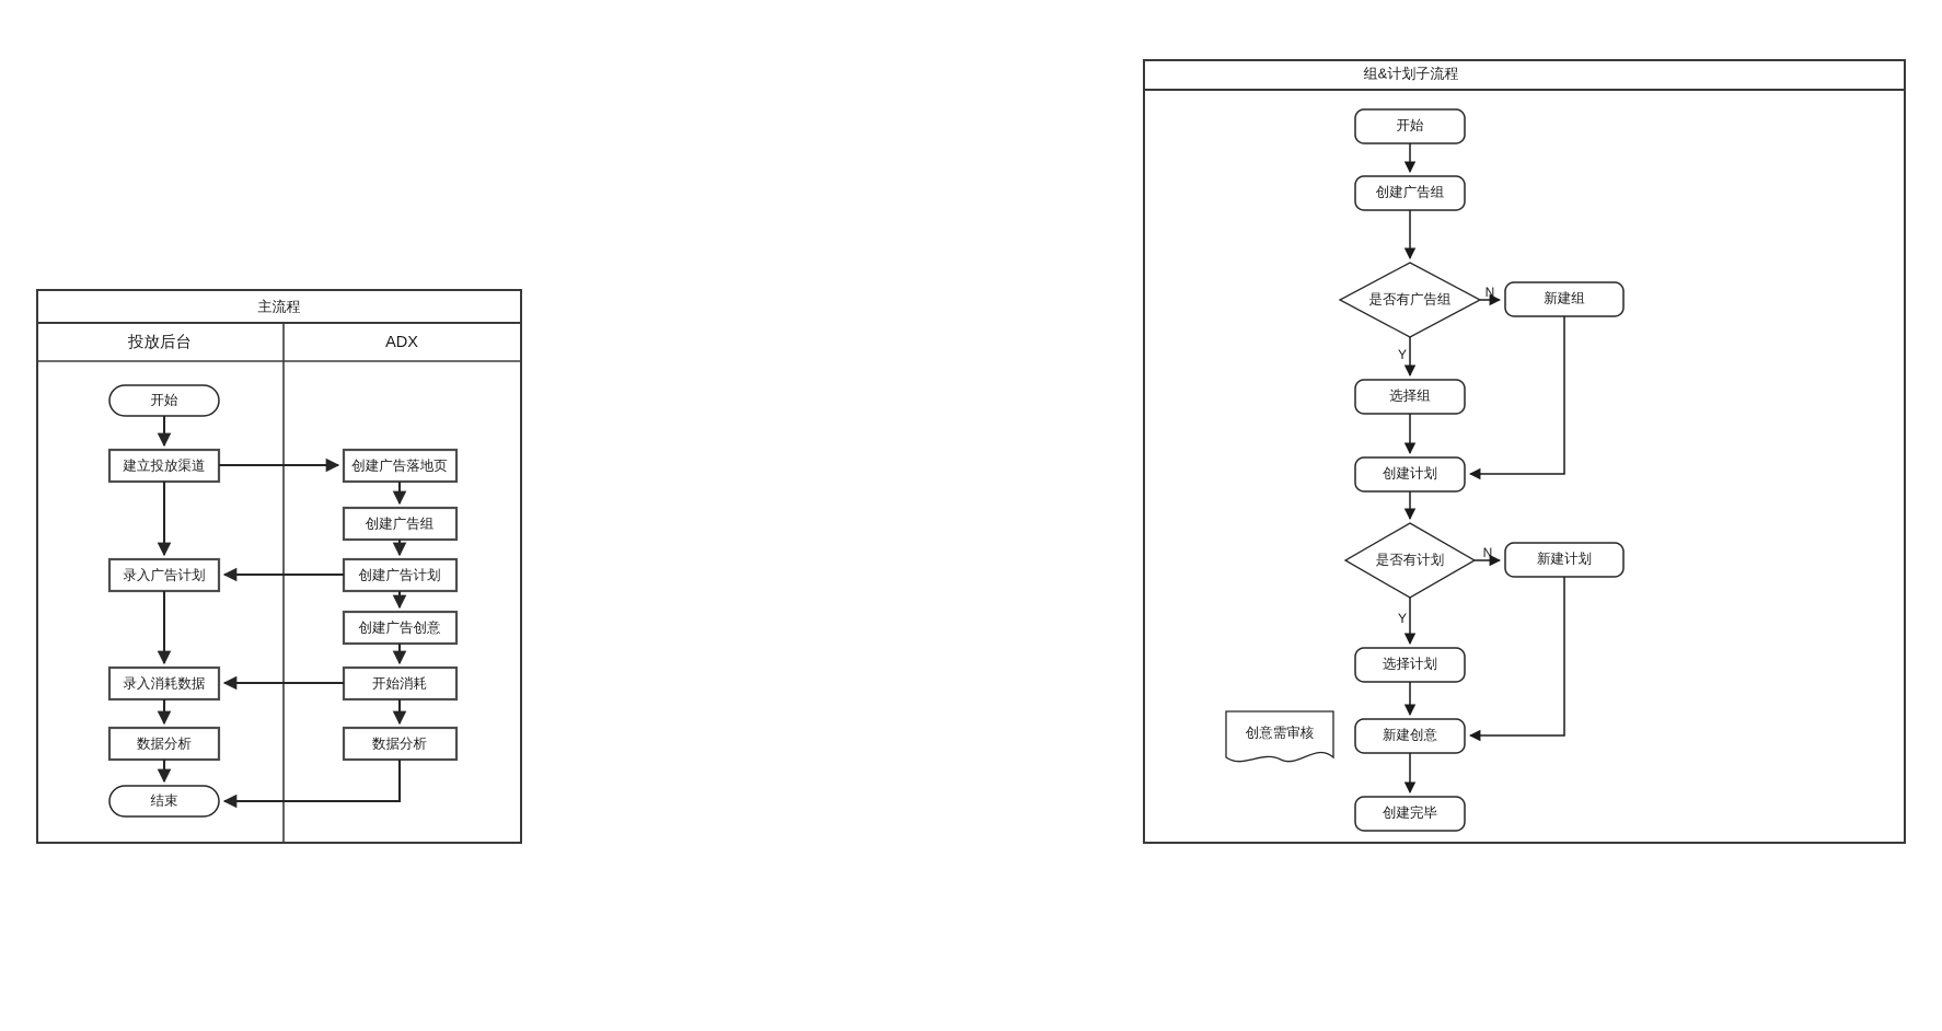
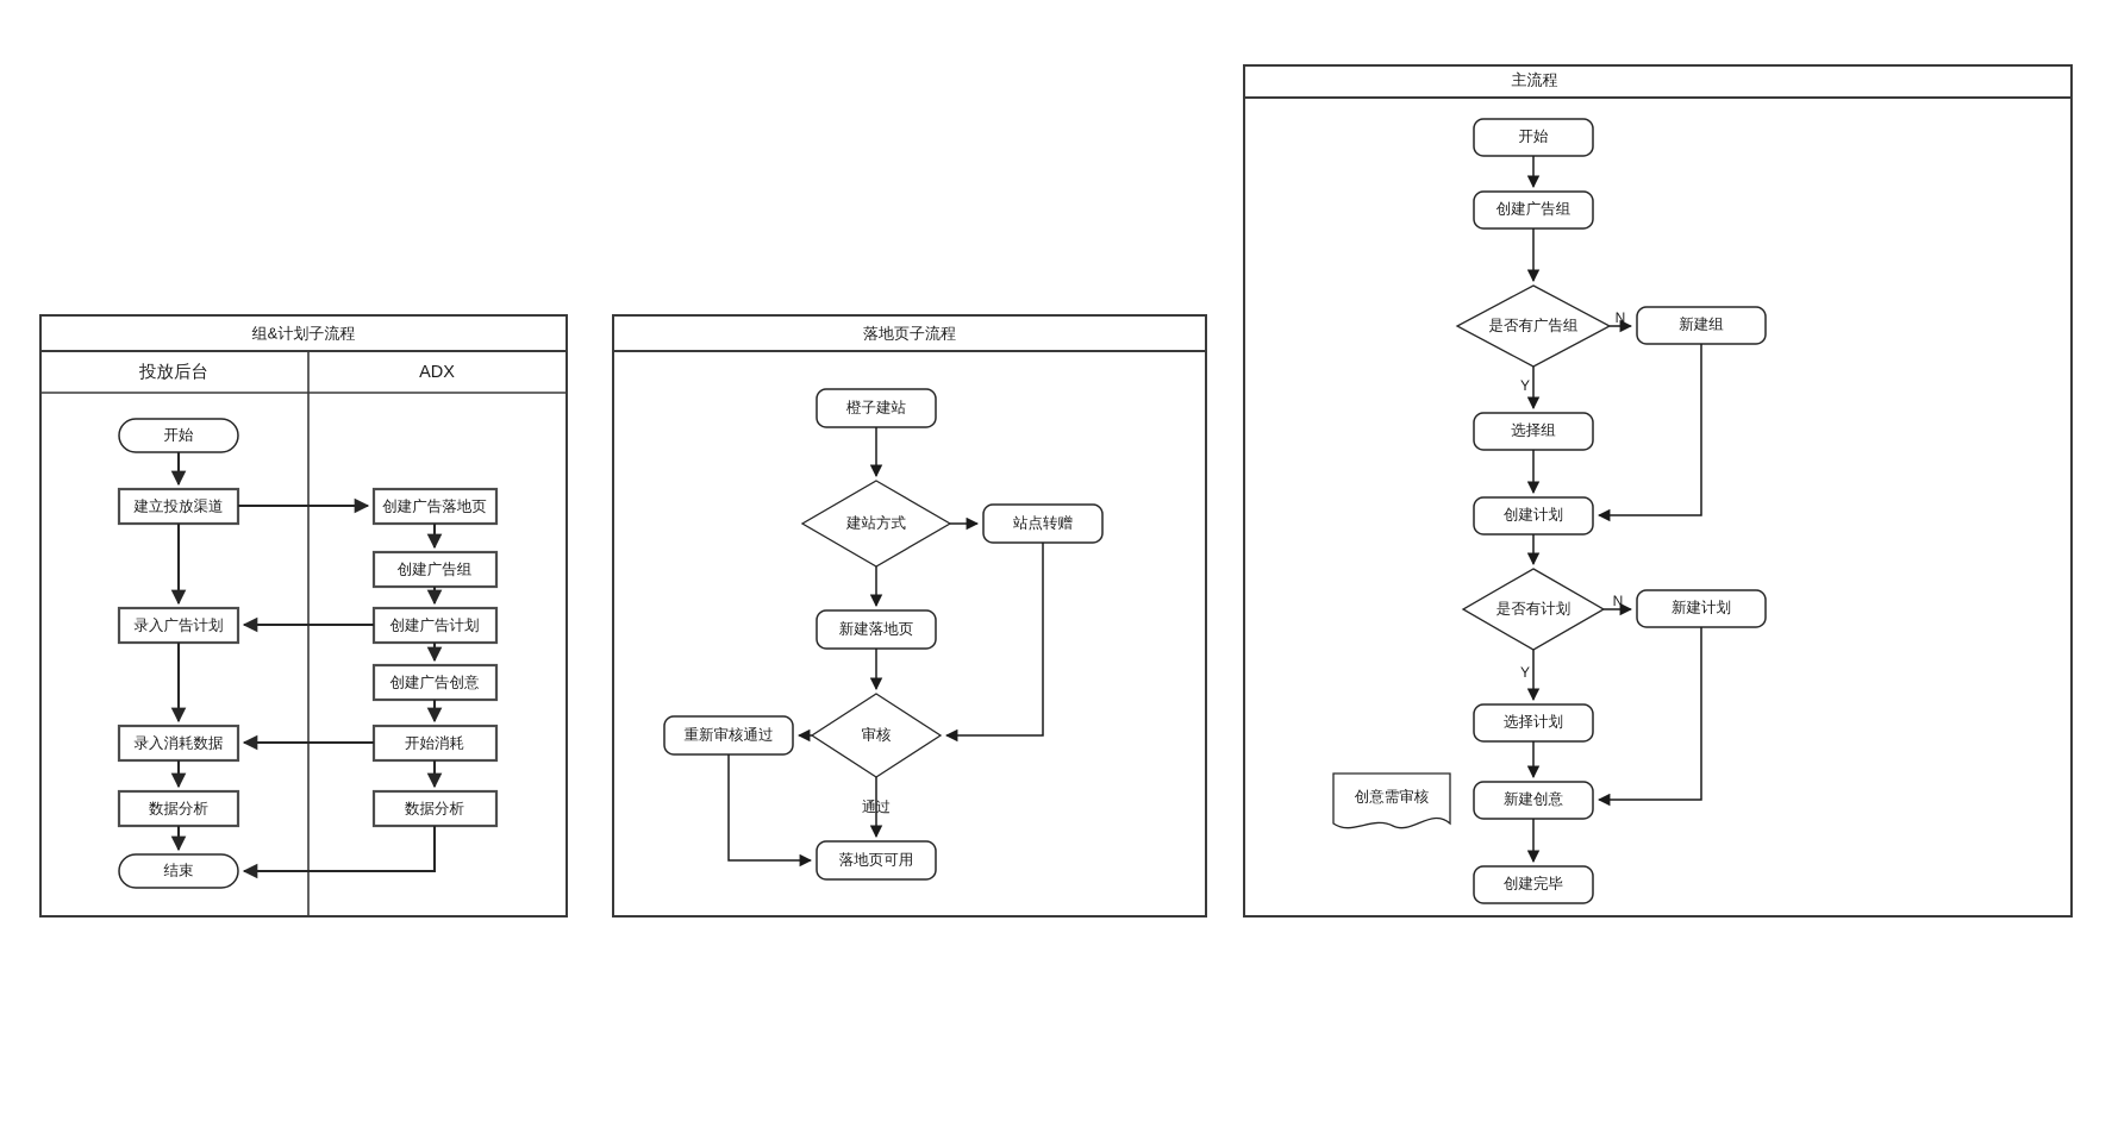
- 主流程
+ 组&计划子流程
  投放后台
  ADX
  开始
  建立投放渠道
  录入广告计划
  录入消耗数据
  数据分析
  结束
  创建广告落地页
  创建广告组
  创建广告计划
  创建广告创意
  开始消耗
  数据分析
+ 落地页子流程
+ 橙子建站
+ 建站方式
+ 站点转赠
+ 新建落地页
+ 审核
+ 重新审核通过
+ 落地页可用
+ 通过
- 组&计划子流程
+ 主流程
  开始
  创建广告组
  是否有广告组
  新建组
  选择组
  创建计划
  是否有计划
  新建计划
  选择计划
  新建创意
  创建完毕
  创意需审核
  N
  Y
  N
  Y
